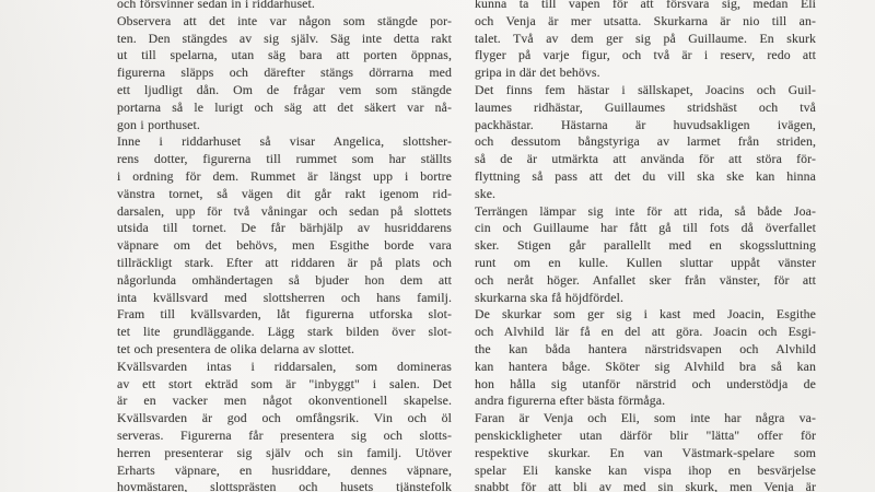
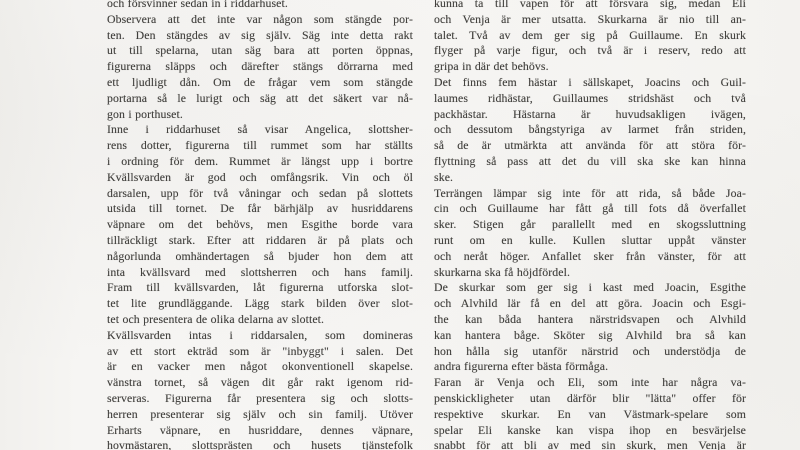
  och försvinner sedan in i riddarhuset.
  Observera att det inte var någon som stängde por-
  ten. Den stängdes av sig själv. Säg inte detta rakt
  ut till spelarna, utan säg bara att porten öppnas,
  figurerna släpps och därefter stängs dörrarna med
  ett ljudligt dån. Om de frågar vem som stängde
  portarna så le lurigt och säg att det säkert var nå-
  gon i porthuset.
  Inne i riddarhuset så visar Angelica, slottsher-
  rens dotter, figurerna till rummet som har ställts
  i ordning för dem. Rummet är längst upp i bortre
- vänstra tornet, så vägen dit går rakt igenom rid-
+ Kvällsvarden är god och omfångsrik. Vin och öl
  darsalen, upp för två våningar och sedan på slottets
  utsida till tornet. De får bärhjälp av husriddarens
  väpnare om det behövs, men Esgithe borde vara
  tillräckligt stark. Efter att riddaren är på plats och
  någorlunda omhändertagen så bjuder hon dem att
  inta kvällsvard med slottsherren och hans familj.
  Fram till kvällsvarden, låt figurerna utforska slot-
  tet lite grundläggande. Lägg stark bilden över slot-
  tet och presentera de olika delarna av slottet.
  Kvällsvarden intas i riddarsalen, som domineras
  av ett stort ekträd som är "inbyggt" i salen. Det
  är en vacker men något okonventionell skapelse.
- Kvällsvarden är god och omfångsrik. Vin och öl
+ vänstra tornet, så vägen dit går rakt igenom rid-
  serveras. Figurerna får presentera sig och slotts-
  herren presenterar sig själv och sin familj. Utöver
  Erharts väpnare, en husriddare, dennes väpnare,
  hovmästaren, slottsprästen och husets tjänstefolk
  kunna ta till vapen för att försvara sig, medan Eli
  och Venja är mer utsatta. Skurkarna är nio till an-
  talet. Två av dem ger sig på Guillaume. En skurk
  flyger på varje figur, och två är i reserv, redo att
  gripa in där det behövs.
  Det finns fem hästar i sällskapet, Joacins och Guil-
  laumes ridhästar, Guillaumes stridshäst och två
  packhästar. Hästarna är huvudsakligen ivägen,
  och dessutom bångstyriga av larmet från striden,
  så de är utmärkta att använda för att störa för-
  flyttning så pass att det du vill ska ske kan hinna
  ske.
  Terrängen lämpar sig inte för att rida, så både Joa-
  cin och Guillaume har fått gå till fots då överfallet
  sker. Stigen går parallellt med en skogssluttning
  runt om en kulle. Kullen sluttar uppåt vänster
  och neråt höger. Anfallet sker från vänster, för att
  skurkarna ska få höjdfördel.
  De skurkar som ger sig i kast med Joacin, Esgithe
  och Alvhild lär få en del att göra. Joacin och Esgi-
  the kan båda hantera närstridsvapen och Alvhild
  kan hantera båge. Sköter sig Alvhild bra så kan
  hon hålla sig utanför närstrid och understödja de
  andra figurerna efter bästa förmåga.
  Faran är Venja och Eli, som inte har några va-
  penskickligheter utan därför blir "lätta" offer för
  respektive skurkar. En van Västmark-spelare som
  spelar Eli kanske kan vispa ihop en besvärjelse
  snabbt för att bli av med sin skurk, men Venja är
